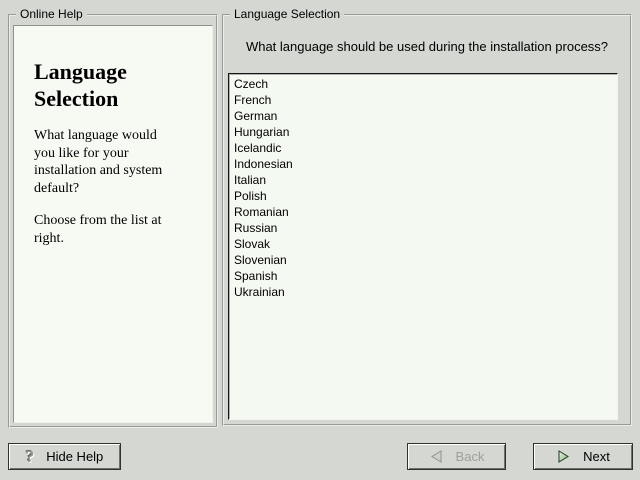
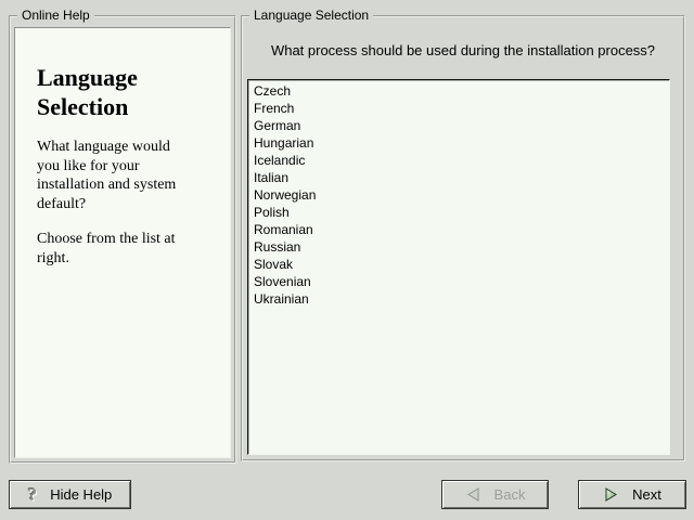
  Online Help
  Language
  Selection
  What language would
  you like for your
  installation and system
  default?
  Choose from the list at
  right.
  Language Selection
- What language should be used during the installation process?
+ What process should be used during the installation process?
  Czech
  French
  German
  Hungarian
  Icelandic
- Indonesian
  Italian
+ Norwegian
  Polish
  Romanian
  Russian
  Slovak
  Slovenian
- Spanish
  Ukrainian
  ?
  Hide Help
  Back
  Next
